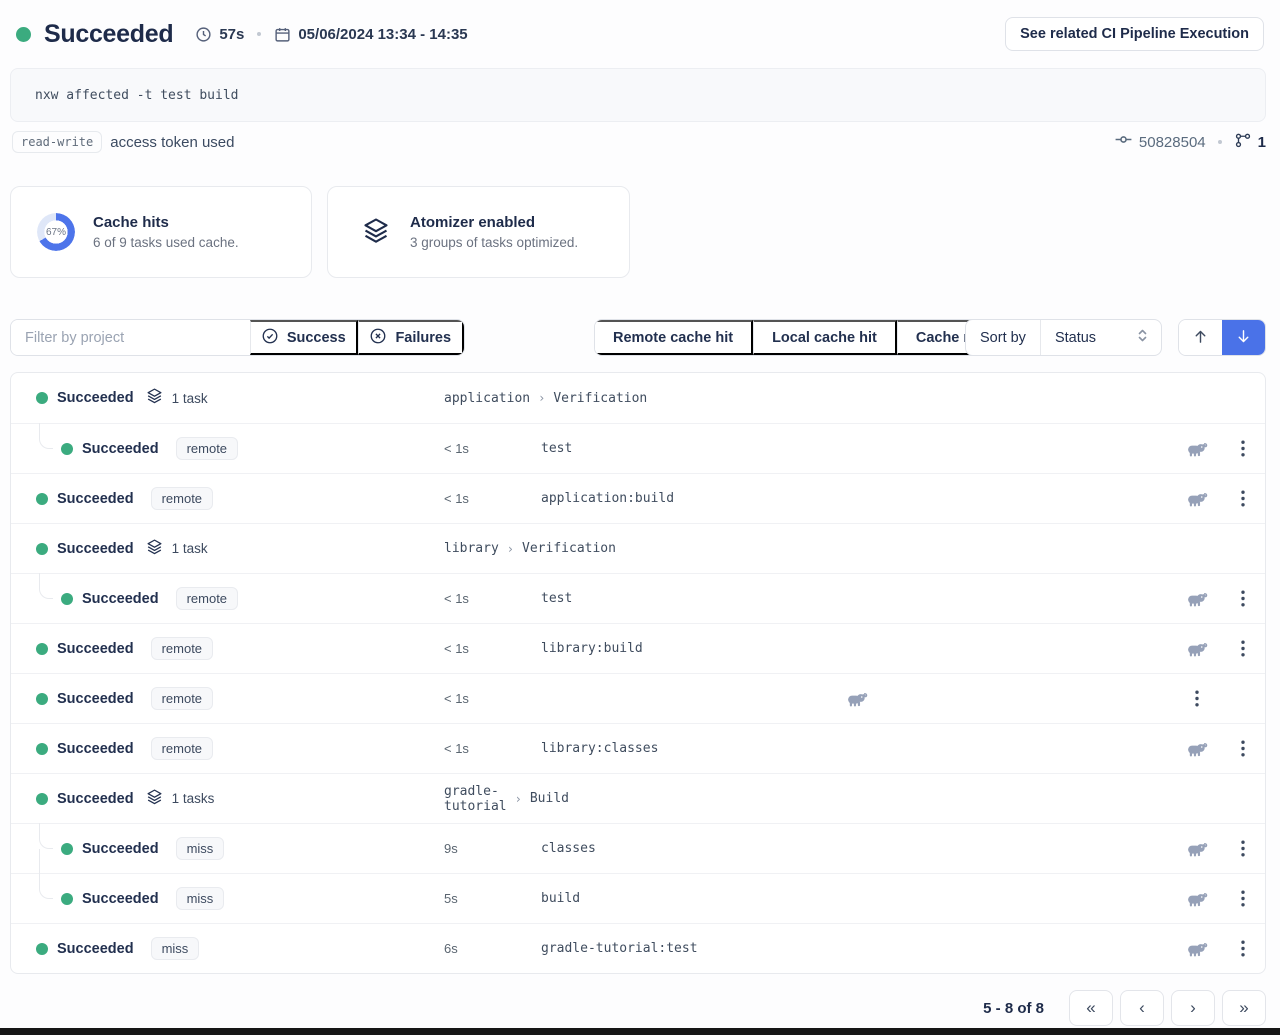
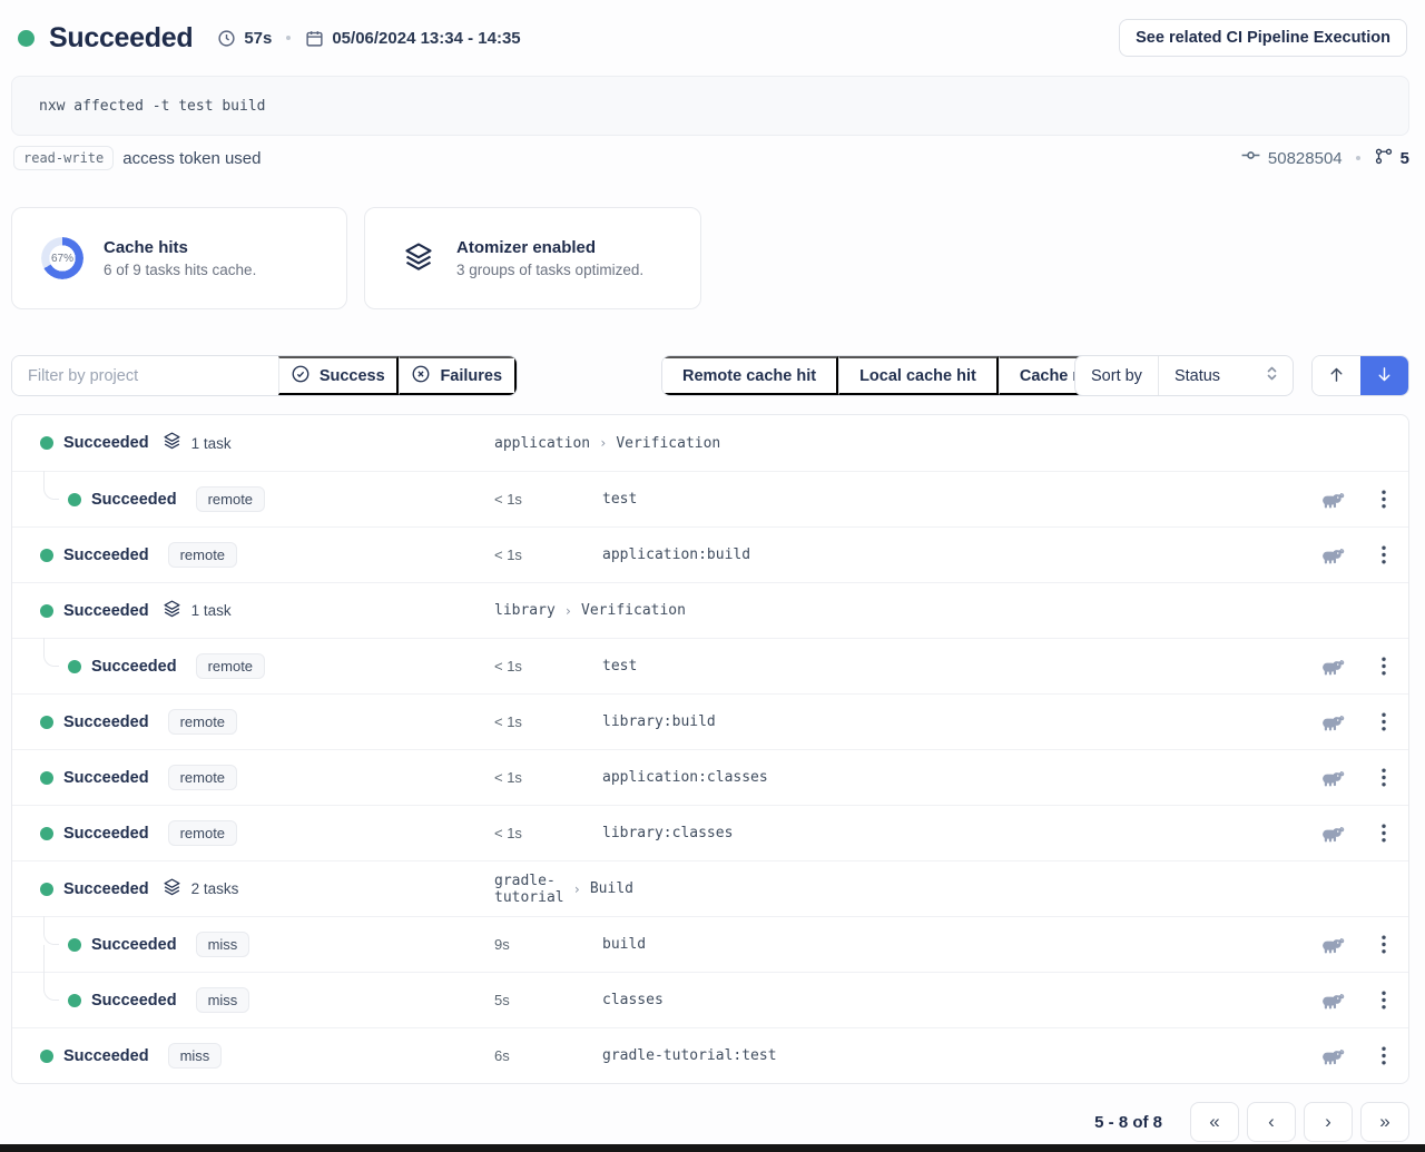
  Succeeded
  57s
  05/06/2024 13:34 - 14:35
  See related CI Pipeline Execution
  nxw affected -t test build
  read-write
  access token used
  50828504
- 1
+ 5
  67%
  Cache hits
- 6 of 9 tasks used cache.
+ 6 of 9 tasks hits cache.
  Atomizer enabled
  3 groups of tasks optimized.
  Filter by project
  Success
  Failures
  Remote cache hit
  Local cache hit
  Sort by
  Status
  Succeeded
  1 task
  application
  ›
  Verification
  Succeeded
  remote
  < 1s
  test
  Succeeded
  remote
  < 1s
  application:build
  Succeeded
  1 task
  library
  ›
  Verification
  Succeeded
  remote
  < 1s
  test
  Succeeded
  remote
  < 1s
  library:build
  Succeeded
  remote
  < 1s
+ application:classes
  Succeeded
  remote
  < 1s
  library:classes
  Succeeded
- 1 tasks
+ 2 tasks
  gradle-tutorial
  ›
  Build
  Succeeded
  miss
  9s
- classes
+ build
  Succeeded
  miss
  5s
- build
+ classes
  Succeeded
  miss
  6s
  gradle-tutorial:test
  5 - 8 of 8
  «
  ‹
  ›
  »
